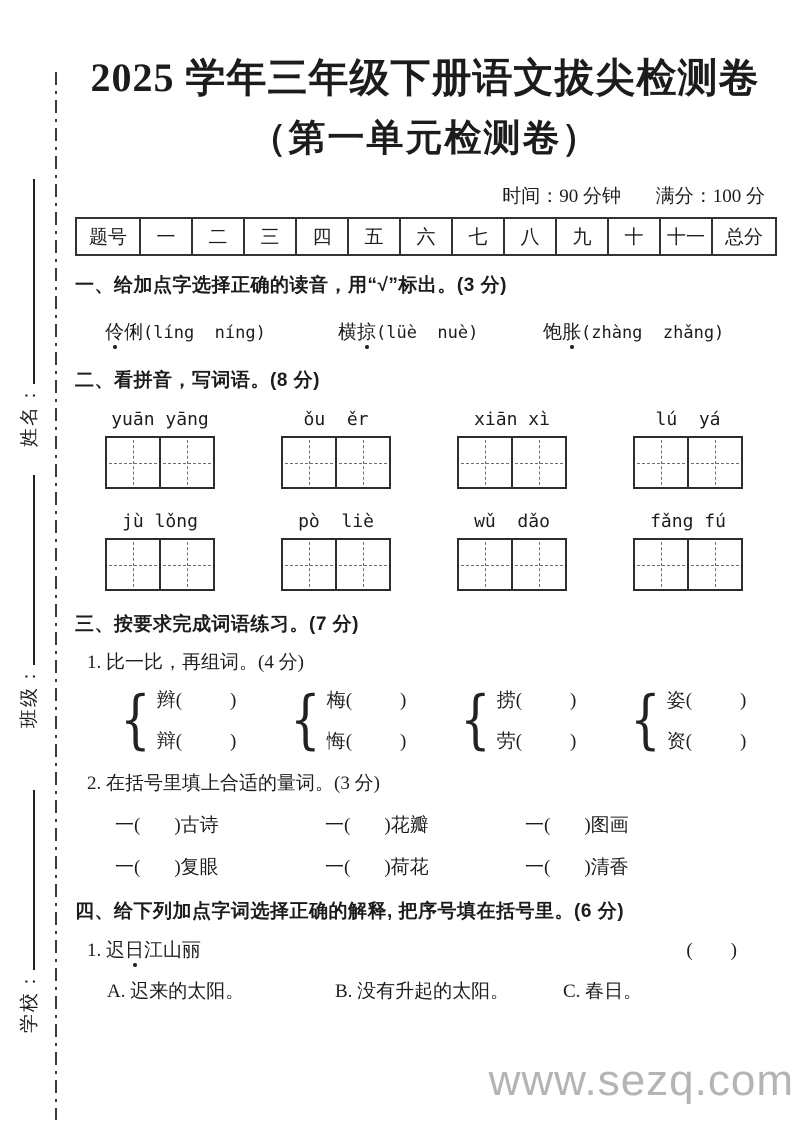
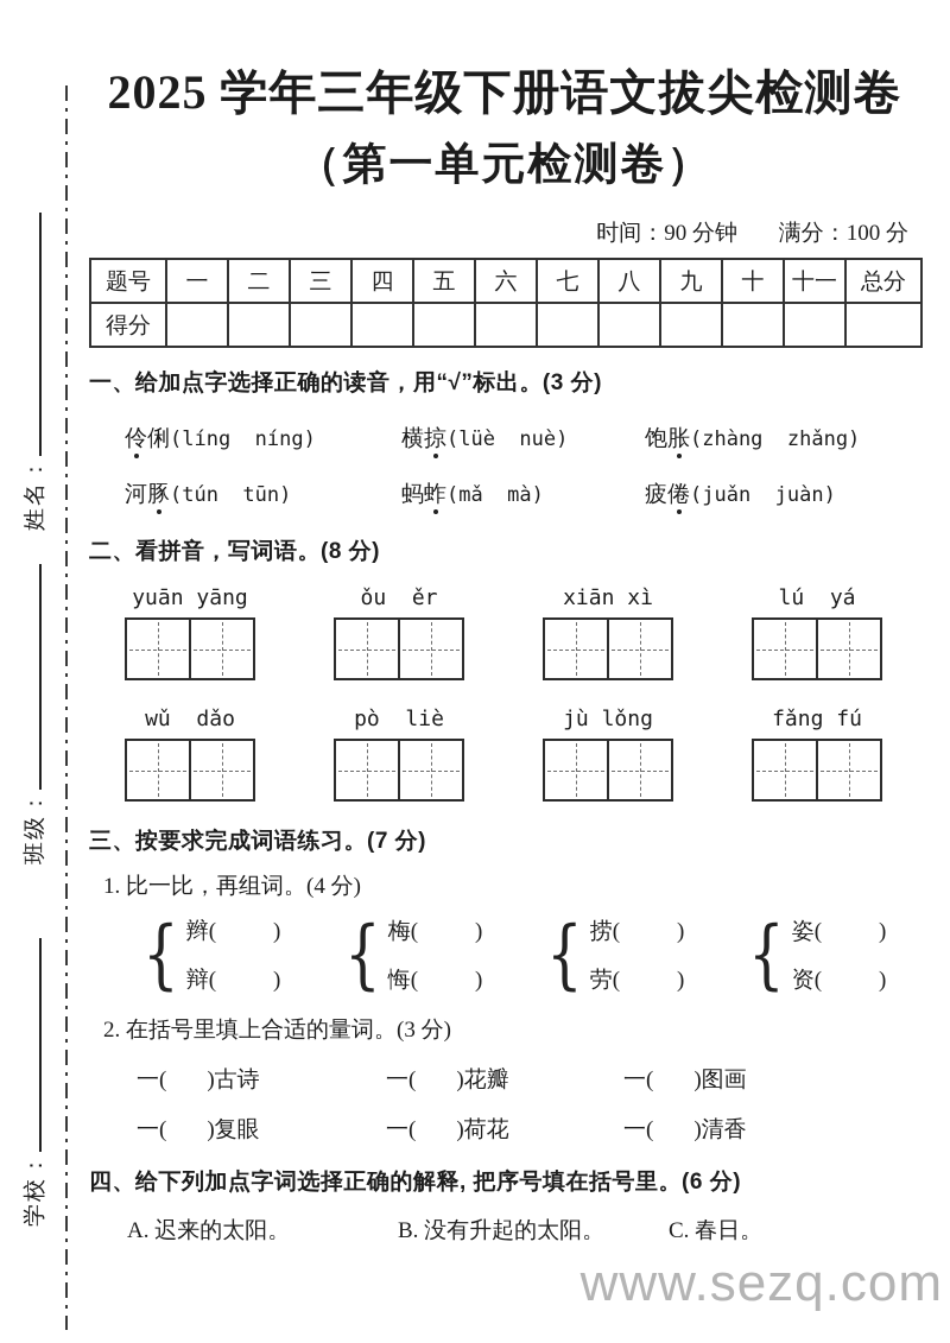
  2025 学年三年级下册语文拔尖检测卷
  （第一单元检测卷）
  时间：90 分钟 满分：100 分
  题号	一	二	三	四	五	六	七	八	九	十	十一	总分
+ 得分
  一、给加点字选择正确的读音，用“√”标出。(3 分)
  伶俐(líng níng)
  横掠(lüè nuè)
  饱胀(zhàng zhǎng)
+ 河豚(tún tūn)
+ 蚂蚱(mǎ mà)
+ 疲倦(juǎn juàn)
  二、看拼音，写词语。(8 分)
  yuān yāng
  ǒu ěr
  xiān xì
  lú yá
- jù lǒng
+ wǔ dǎo
  pò liè
- wǔ dǎo
+ jù lǒng
  fǎng fú
  三、按要求完成词语练习。(7 分)
  1. 比一比，再组词。(4 分)
  {
  辫( )
  辩( )
  {
  梅( )
  悔( )
  {
  捞( )
  劳( )
  {
  姿( )
  资( )
  2. 在括号里填上合适的量词。(3 分)
  一( )古诗
  一( )花瓣
  一( )图画
  一( )复眼
  一( )荷花
  一( )清香
  四、给下列加点字词选择正确的解释, 把序号填在括号里。(6 分)
- 1. 迟日江山丽
- ( )
  A. 迟来的太阳。
  B. 没有升起的太阳。
  C. 春日。
  www.sezq.com
